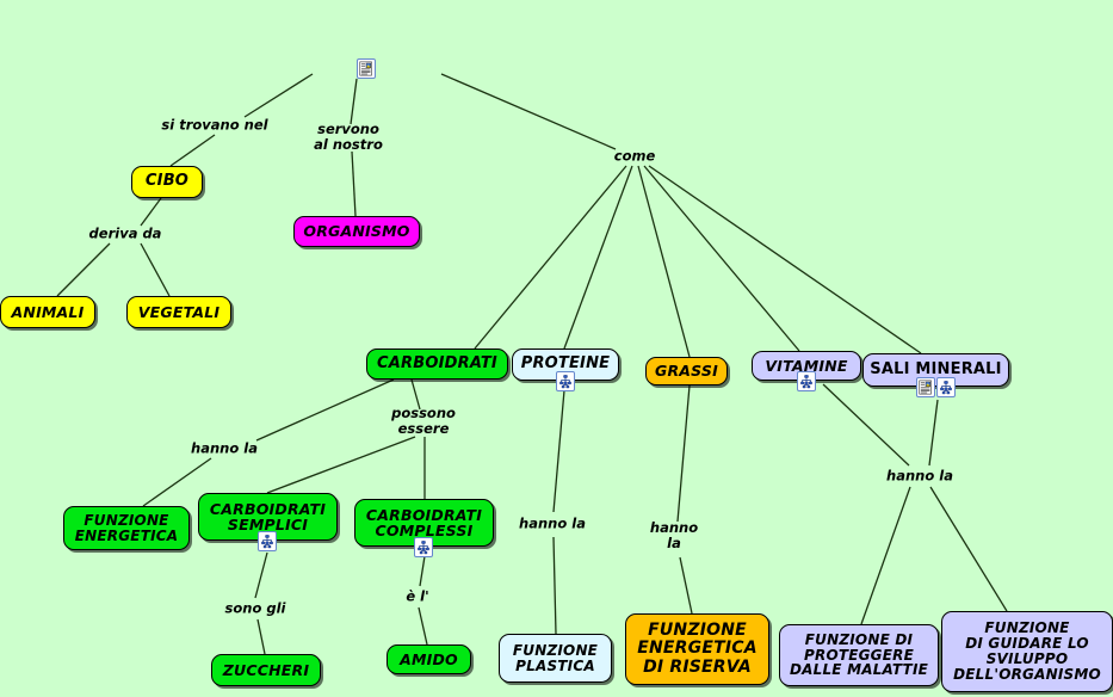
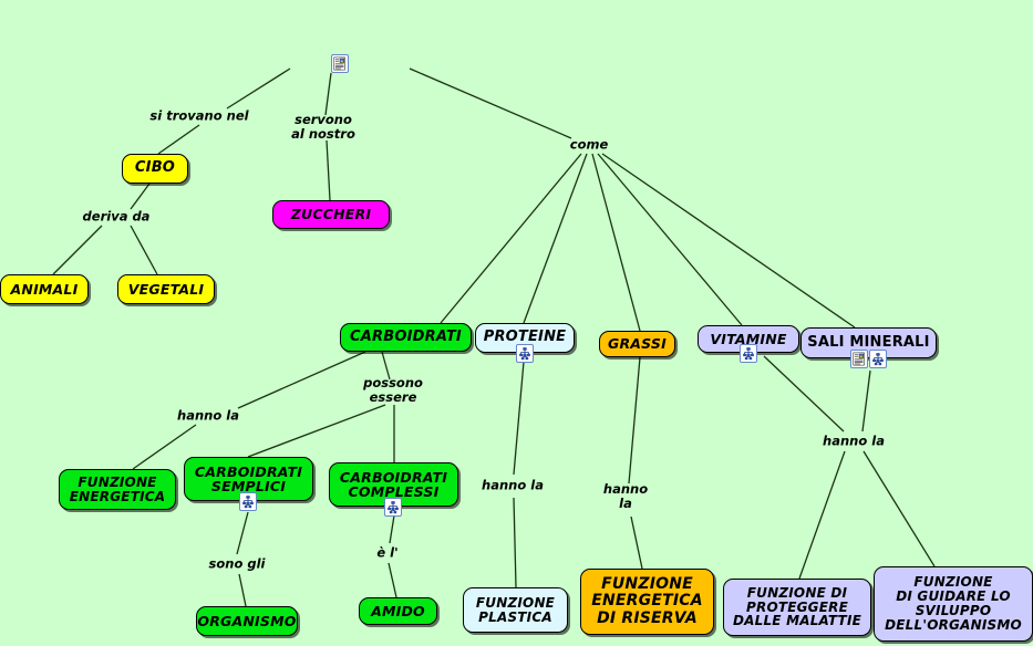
  CIBO
- ORGANISMO
+ ZUCCHERI
  ANIMALI
  VEGETALI
  CARBOIDRATI
  PROTEINE
  GRASSI
  VITAMINE
  SALI MINERALI
  FUNZIONE
  ENERGETICA
  CARBOIDRATI
  SEMPLICI
  CARBOIDRATI
  COMPLESSI
- ZUCCHERI
+ ORGANISMO
  AMIDO
  FUNZIONE
  PLASTICA
  FUNZIONE
  ENERGETICA
  DI RISERVA
  FUNZIONE DI
  PROTEGGERE
  DALLE MALATTIE
  FUNZIONE
  DI GUIDARE LO
  SVILUPPO
  DELL'ORGANISMO
  si trovano nel
  servono
  al nostro
  come
  deriva da
  possono
  essere
  hanno la
  hanno la
  hanno
  la
  hanno la
  sono gli
  è l'
